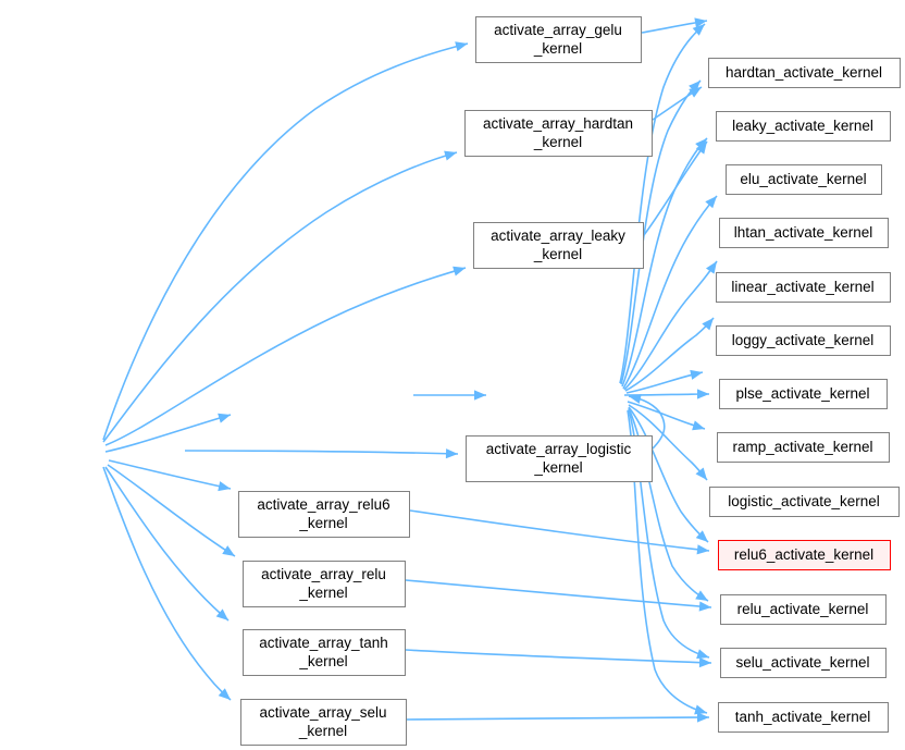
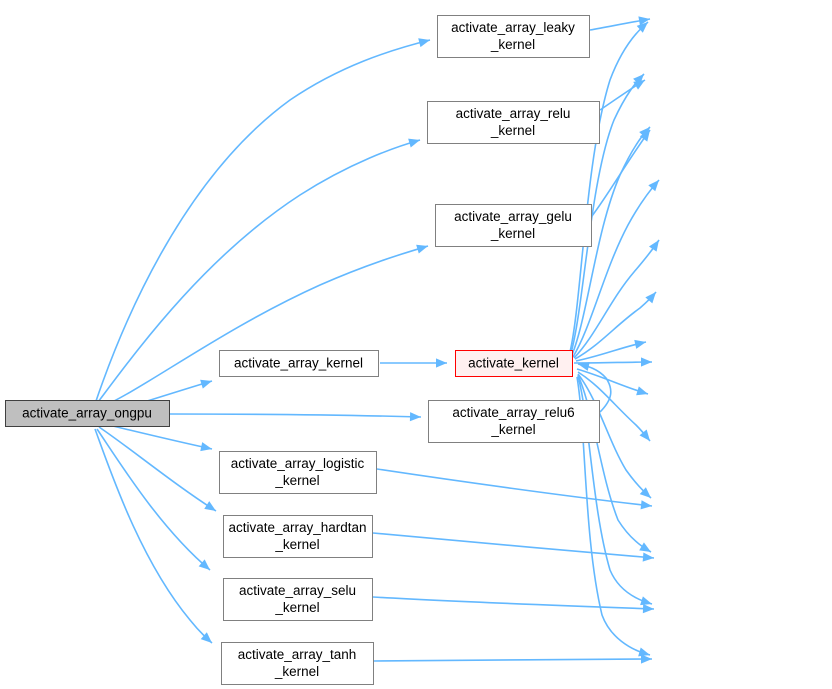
+ activate_array_ongpu
- activate_array_gelu
+ activate_array_leaky
  _kernel
- activate_array_hardtan
+ activate_array_relu
  _kernel
- activate_array_leaky
+ activate_array_gelu
  _kernel
+ activate_array_kernel
+ activate_kernel
- activate_array_logistic
+ activate_array_relu6
  _kernel
- activate_array_relu6
+ activate_array_logistic
  _kernel
- activate_array_relu
+ activate_array_hardtan
  _kernel
- activate_array_tanh
+ activate_array_selu
  _kernel
- activate_array_selu
+ activate_array_tanh
  _kernel
- hardtan_activate_kernel
- leaky_activate_kernel
- elu_activate_kernel
- lhtan_activate_kernel
- linear_activate_kernel
- loggy_activate_kernel
- plse_activate_kernel
- ramp_activate_kernel
- logistic_activate_kernel
- relu6_activate_kernel
- relu_activate_kernel
- selu_activate_kernel
- tanh_activate_kernel
